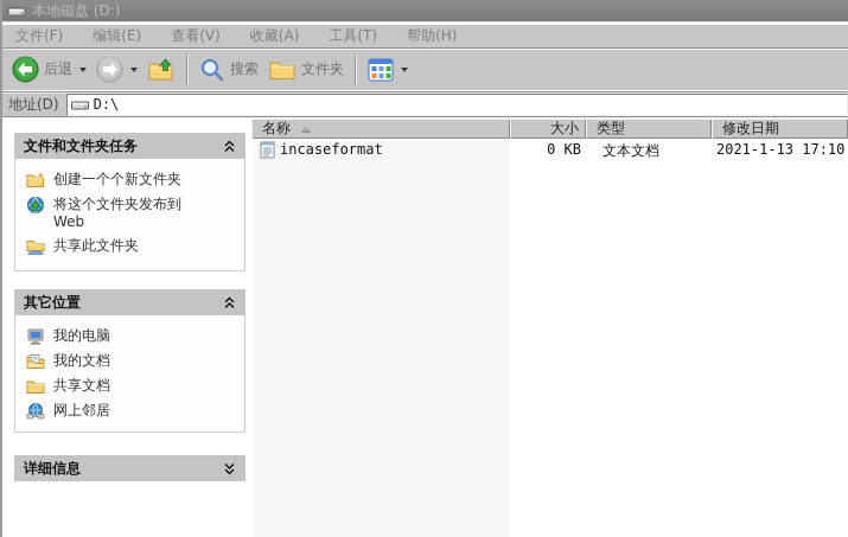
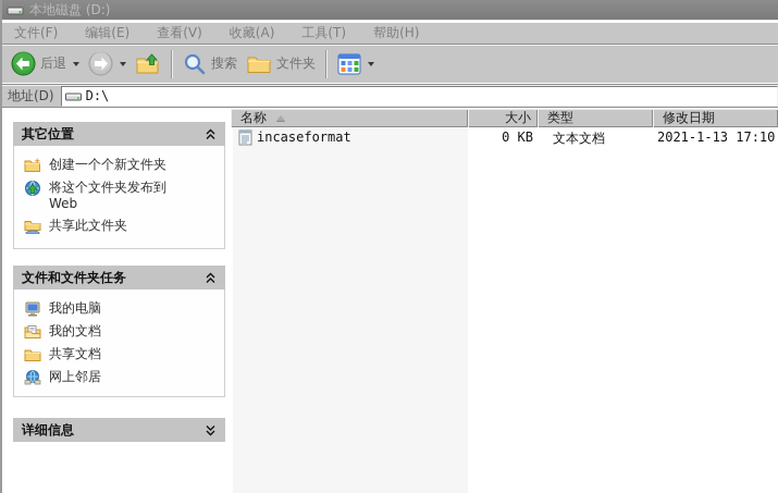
  本地磁盘 (D:)
  文件(F)
  编辑(E)
  查看(V)
  收藏(A)
  工具(T)
  帮助(H)
  后退
  搜索
  文件夹
  地址(D)
  D:\
- 文件和文件夹任务
+ 其它位置
  创建一个个新文件夹
  将这个文件夹发布到 Web
  共享此文件夹
- 其它位置
+ 文件和文件夹任务
  我的电脑
  我的文档
  共享文档
  网上邻居
  详细信息
  名称
  大小
  类型
  修改日期
  incaseformat
  0 KB
  文本文档
  2021-1-13 17:10
